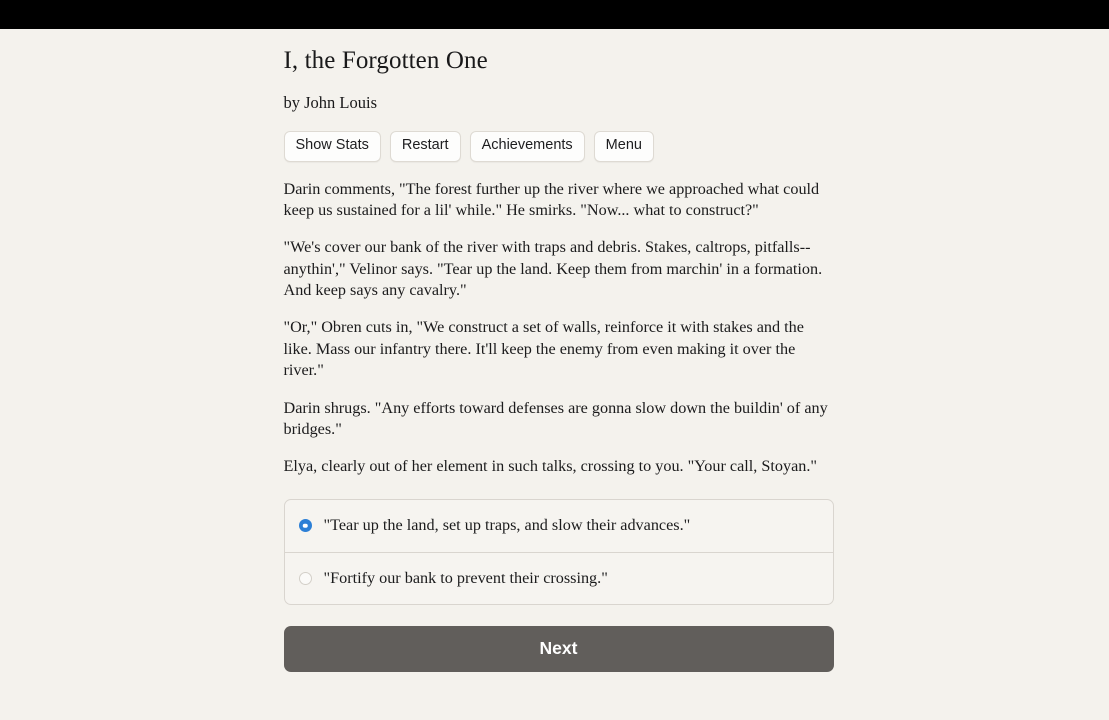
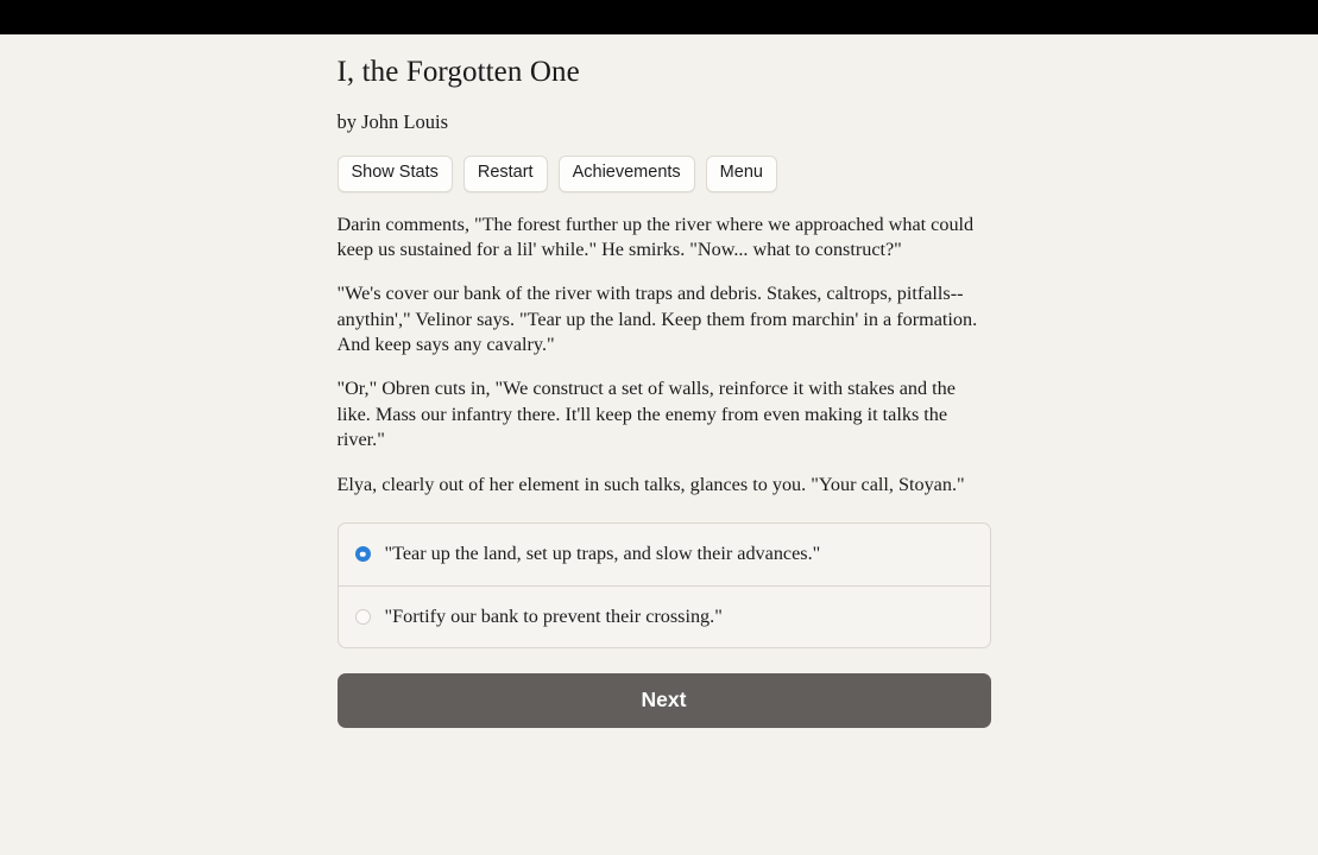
  I, the Forgotten One
  by John Louis
  Show Stats
  Restart
  Achievements
  Menu
  Darin comments, "The forest further up the river where we approached what could keep us sustained for a lil' while." He smirks. "Now... what to construct?"
  "We's cover our bank of the river with traps and debris. Stakes, caltrops, pitfalls--anythin'," Velinor says. "Tear up the land. Keep them from marchin' in a formation. And keep says any cavalry."
- "Or," Obren cuts in, "We construct a set of walls, reinforce it with stakes and the like. Mass our infantry there. It'll keep the enemy from even making it over the river."
+ "Or," Obren cuts in, "We construct a set of walls, reinforce it with stakes and the like. Mass our infantry there. It'll keep the enemy from even making it talks the river."
- Darin shrugs. "Any efforts toward defenses are gonna slow down the buildin' of any bridges."
- Elya, clearly out of her element in such talks, crossing to you. "Your call, Stoyan."
+ Elya, clearly out of her element in such talks, glances to you. "Your call, Stoyan."
  "Tear up the land, set up traps, and slow their advances."
  "Fortify our bank to prevent their crossing."
  Next
